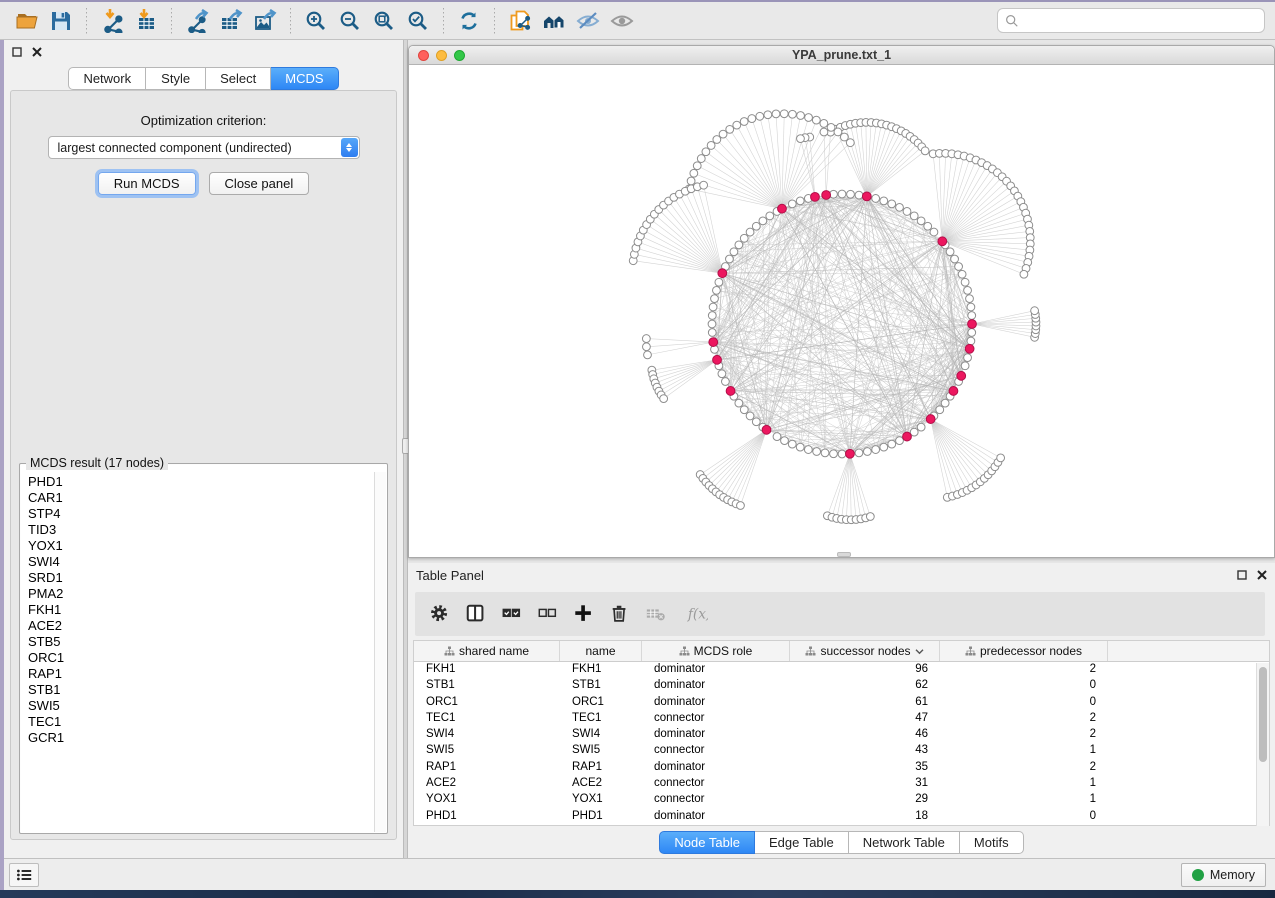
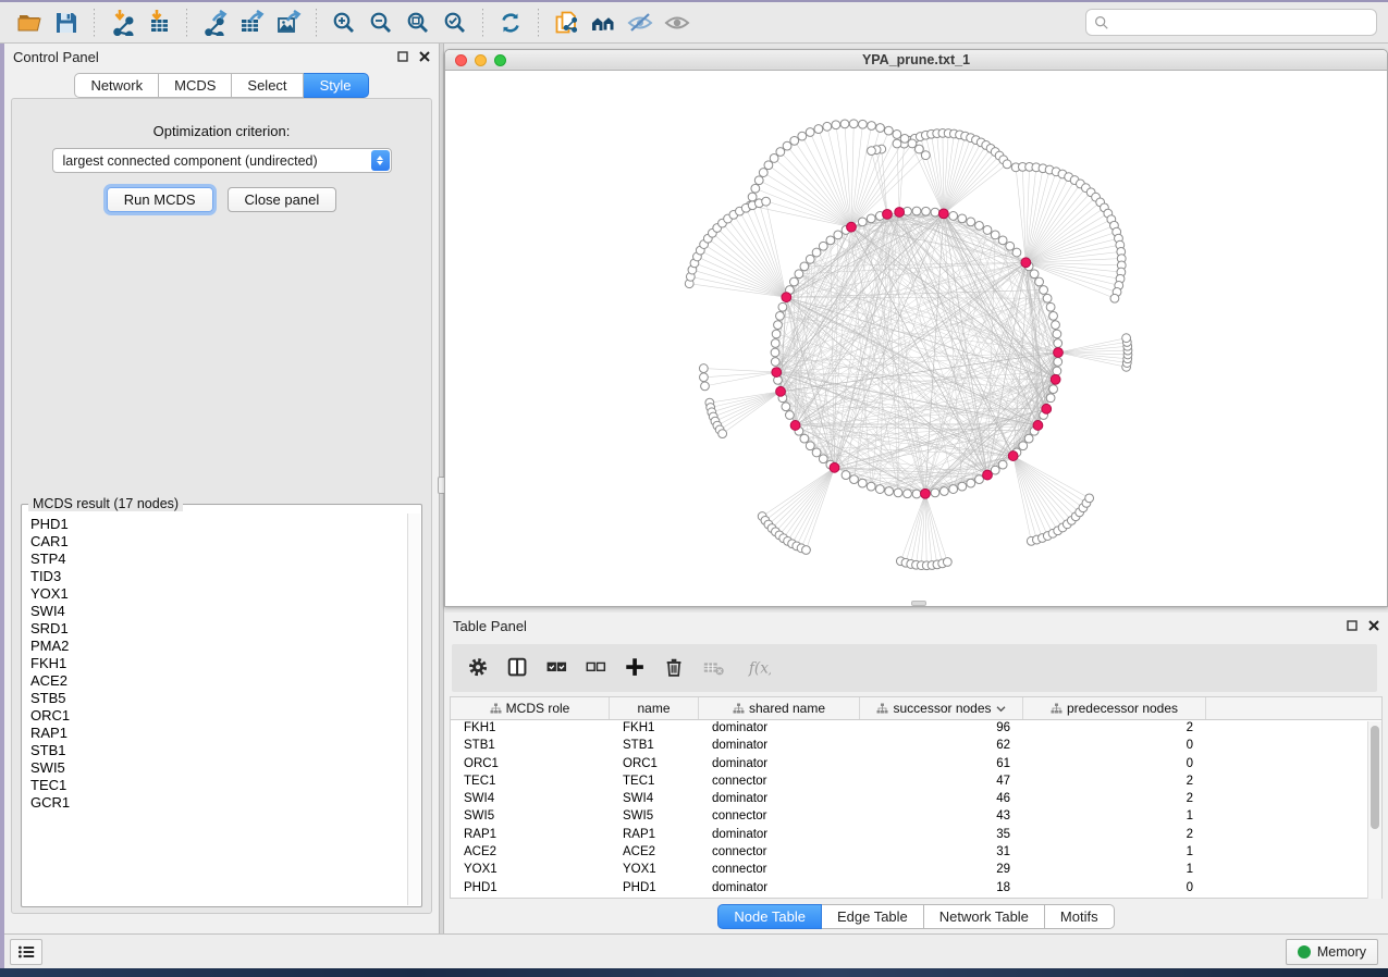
+ Control Panel
  Network
- Style
+ MCDS
  Select
- MCDS
+ Style
  Optimization criterion:
  largest connected component (undirected)
  Run MCDS
  Close panel
  MCDS result (17 nodes)
  PHD1
  CAR1
  STP4
  TID3
  YOX1
  SWI4
  SRD1
  PMA2
  FKH1
  ACE2
  STB5
  ORC1
  RAP1
  STB1
  SWI5
  TEC1
  GCR1
  YPA_prune.txt_1
  Table Panel
  f(x
- shared name
+ MCDS role
  name
- MCDS role
+ shared name
  successor nodes
  predecessor nodes
  FKH1
  FKH1
  dominator
  96
  2
  STB1
  STB1
  dominator
  62
  0
  ORC1
  ORC1
  dominator
  61
  0
  TEC1
  TEC1
  connector
  47
  2
  SWI4
  SWI4
  dominator
  46
  2
  SWI5
  SWI5
  connector
  43
  1
  RAP1
  RAP1
  dominator
  35
  2
  ACE2
  ACE2
  connector
  31
  1
  YOX1
  YOX1
  connector
  29
  1
  PHD1
  PHD1
  dominator
  18
  0
  Node Table
  Edge Table
  Network Table
  Motifs
  Memory
